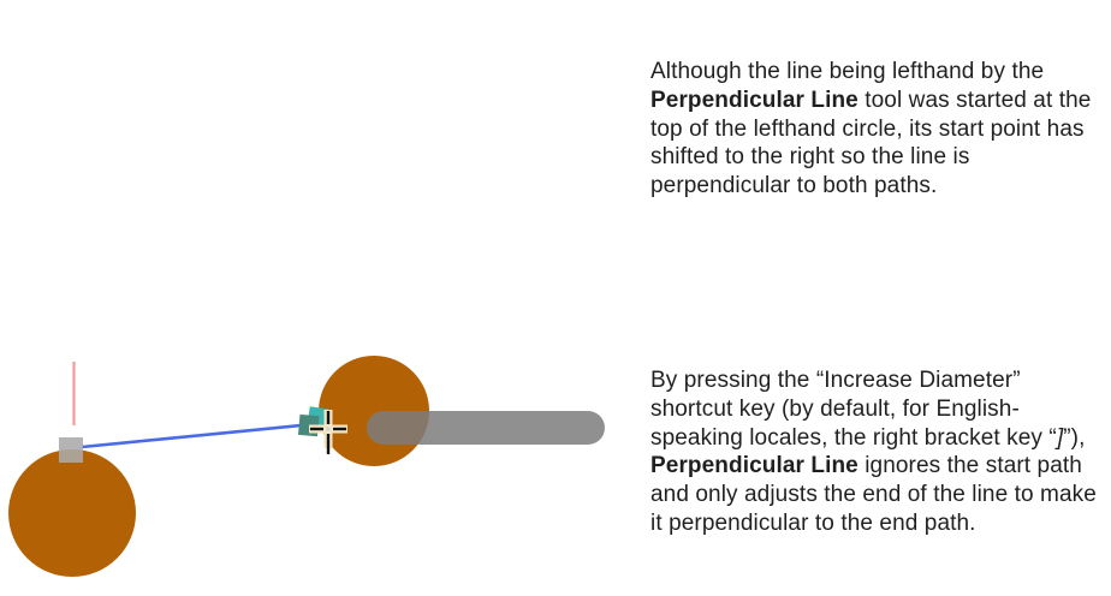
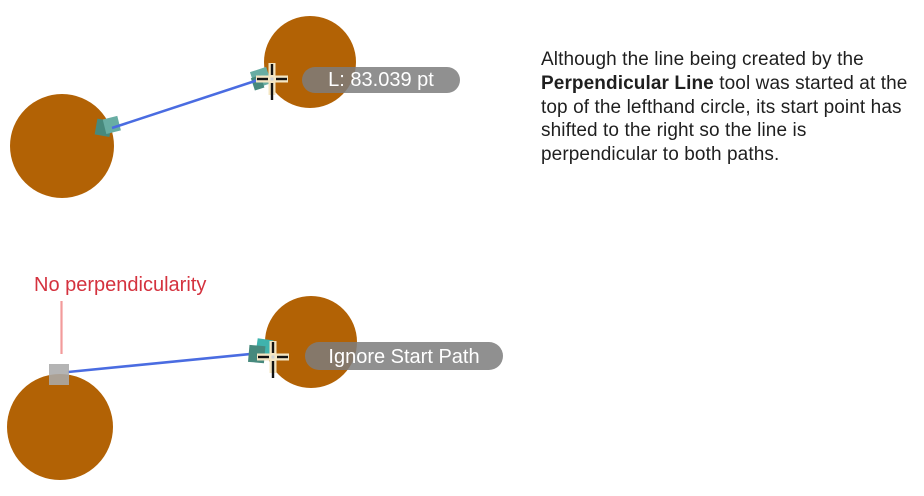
+ L: 83.039 pt
+ No perpendicularity
+ Ignore Start Path
- Although the line being lefthand by the Perpendicular Line tool was started at the top of the lefthand circle, its start point has shifted to the right so the line is perpendicular to both paths.
+ Although the line being created by the Perpendicular Line tool was started at the top of the lefthand circle, its start point has shifted to the right so the line is perpendicular to both paths.
- By pressing the “Increase Diameter” shortcut key (by default, for English-speaking locales, the right bracket key “]”), Perpendicular Line ignores the start path and only adjusts the end of the line to make it perpendicular to the end path.
